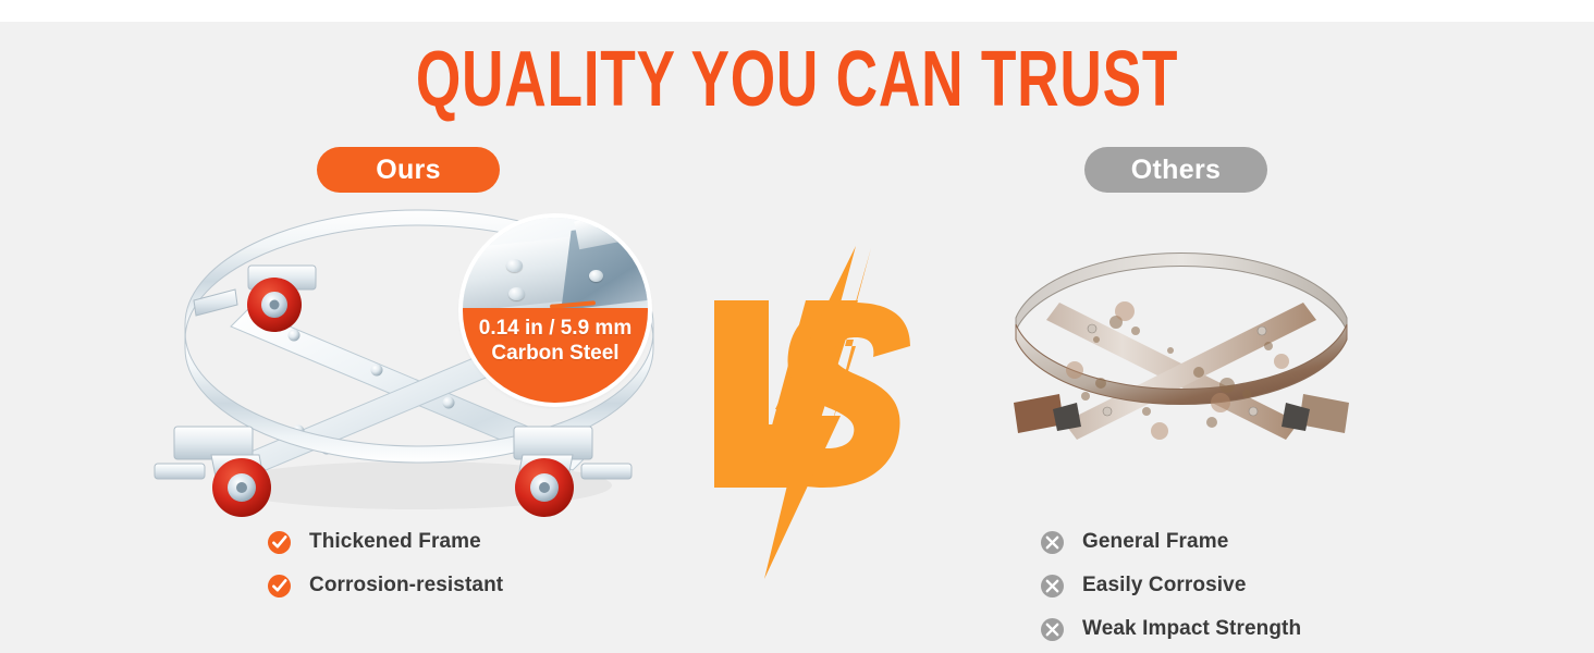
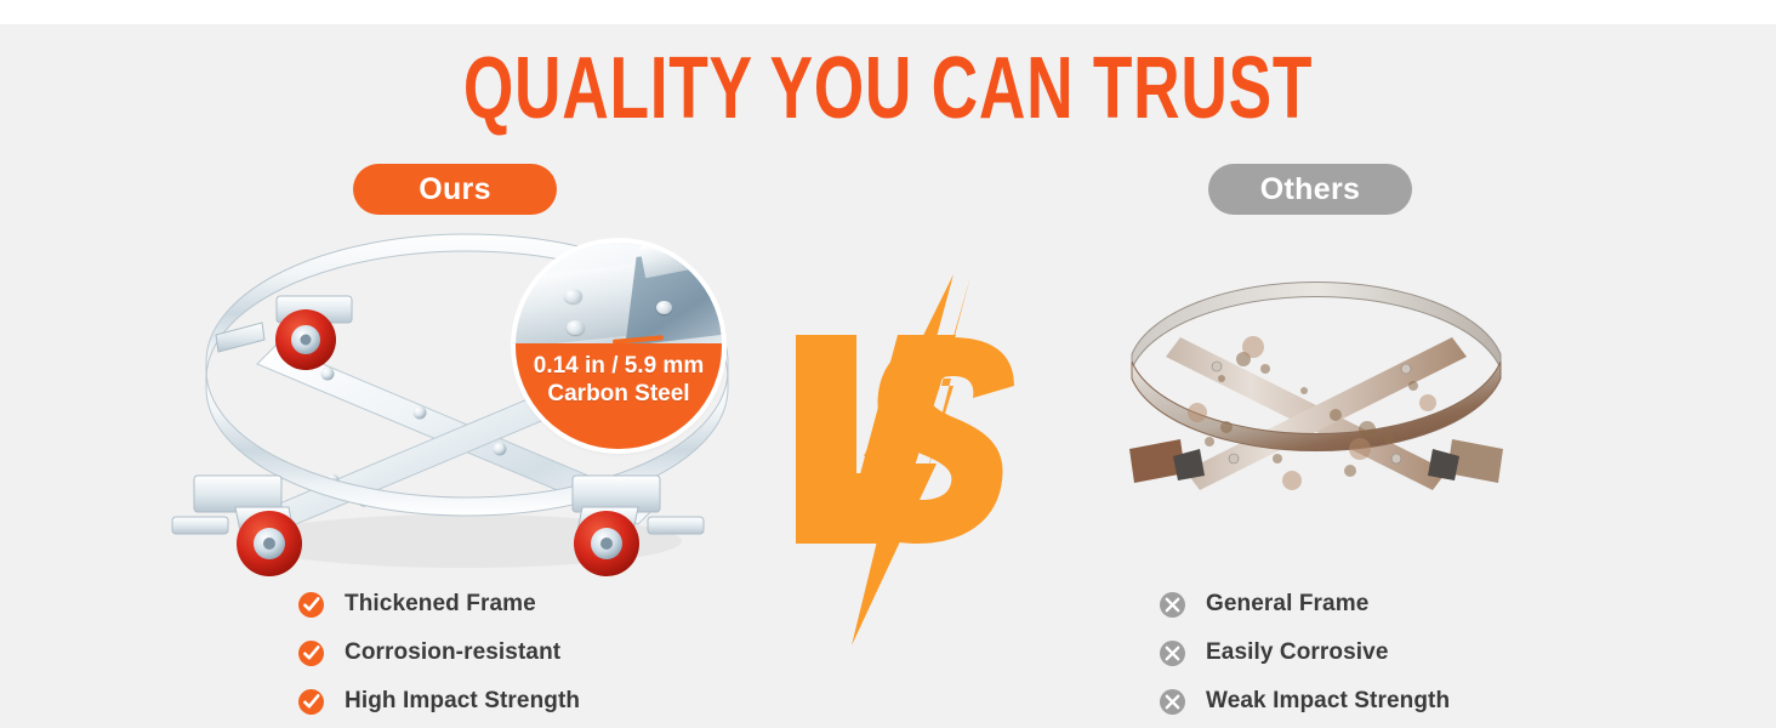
  QUALITY YOU CAN TRUST
  Ours
  Others
  0.14 in / 5.9 mm
  Carbon Steel
  Thickened Frame
  Corrosion-resistant
+ High Impact Strength
  General Frame
  Easily Corrosive
  Weak Impact Strength
